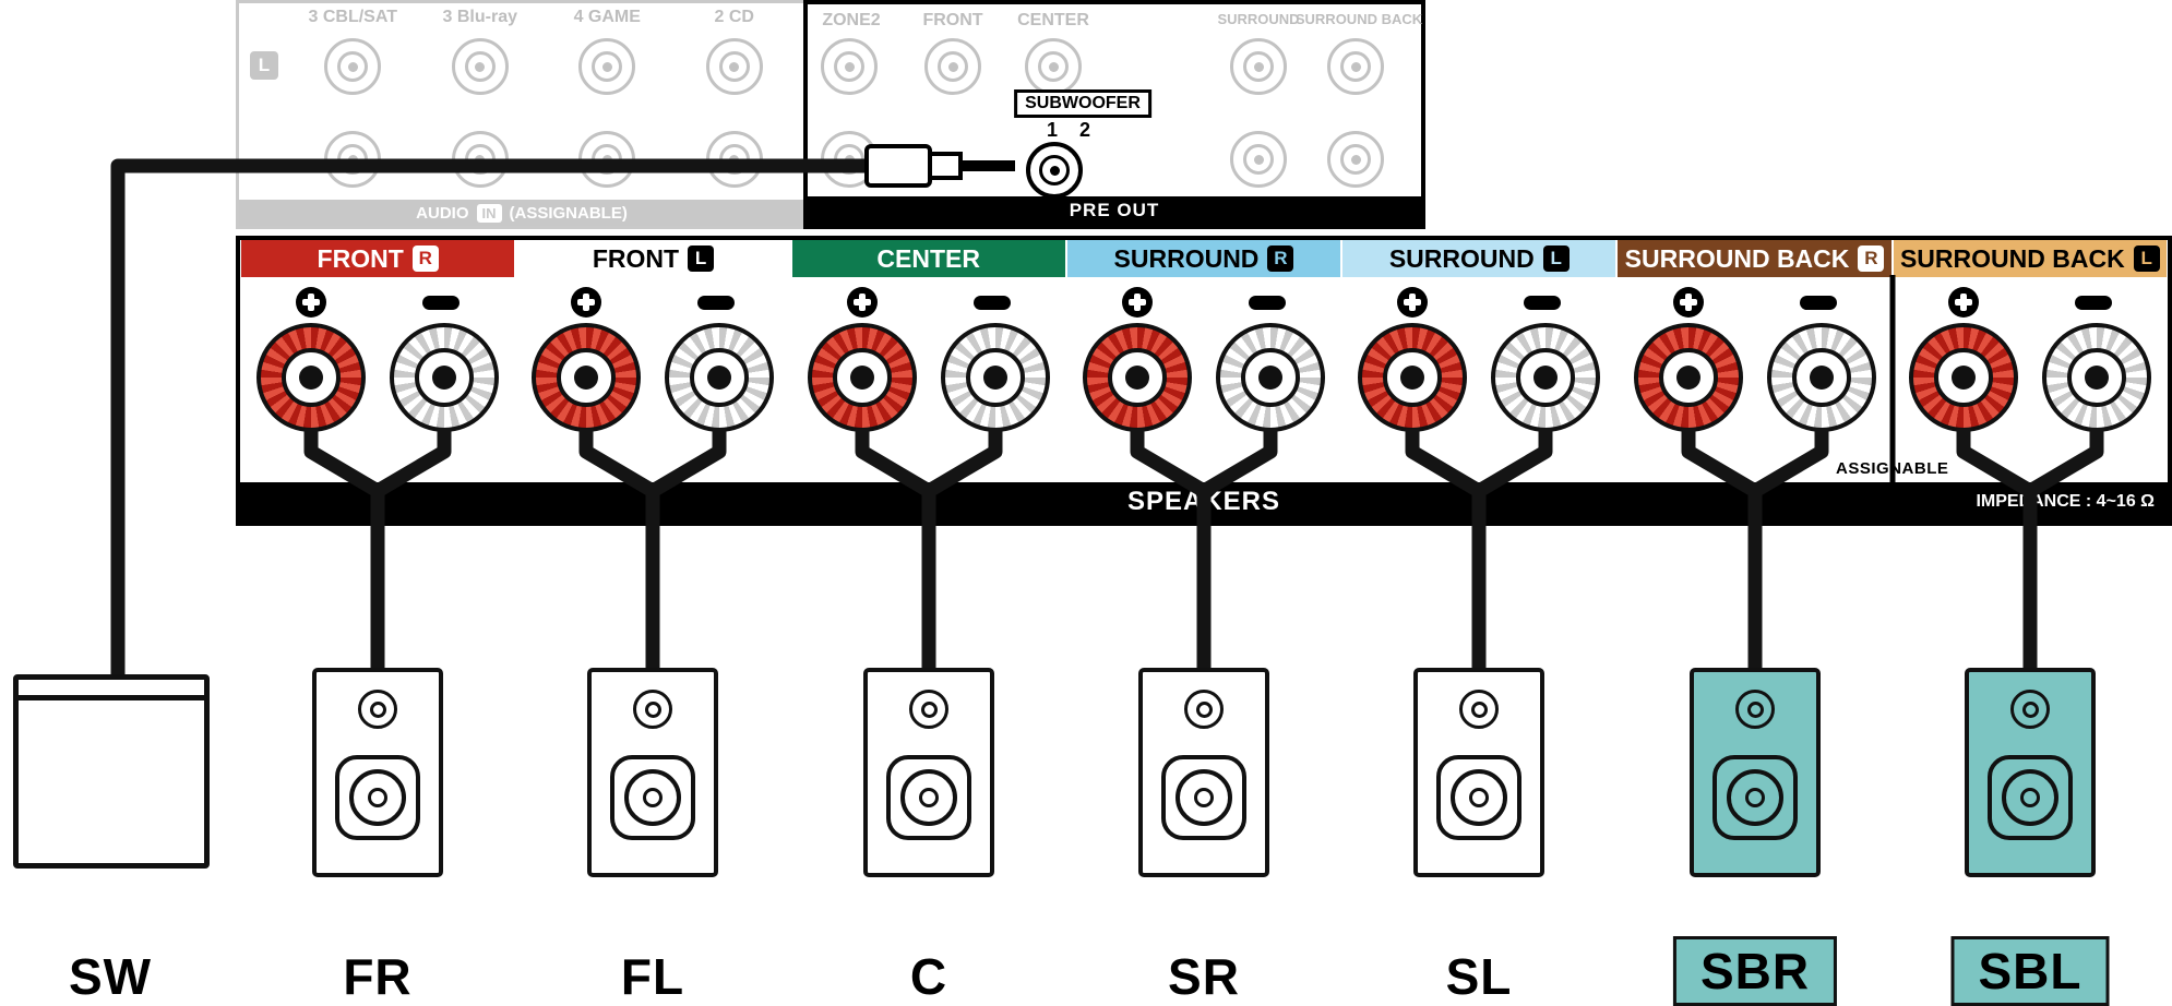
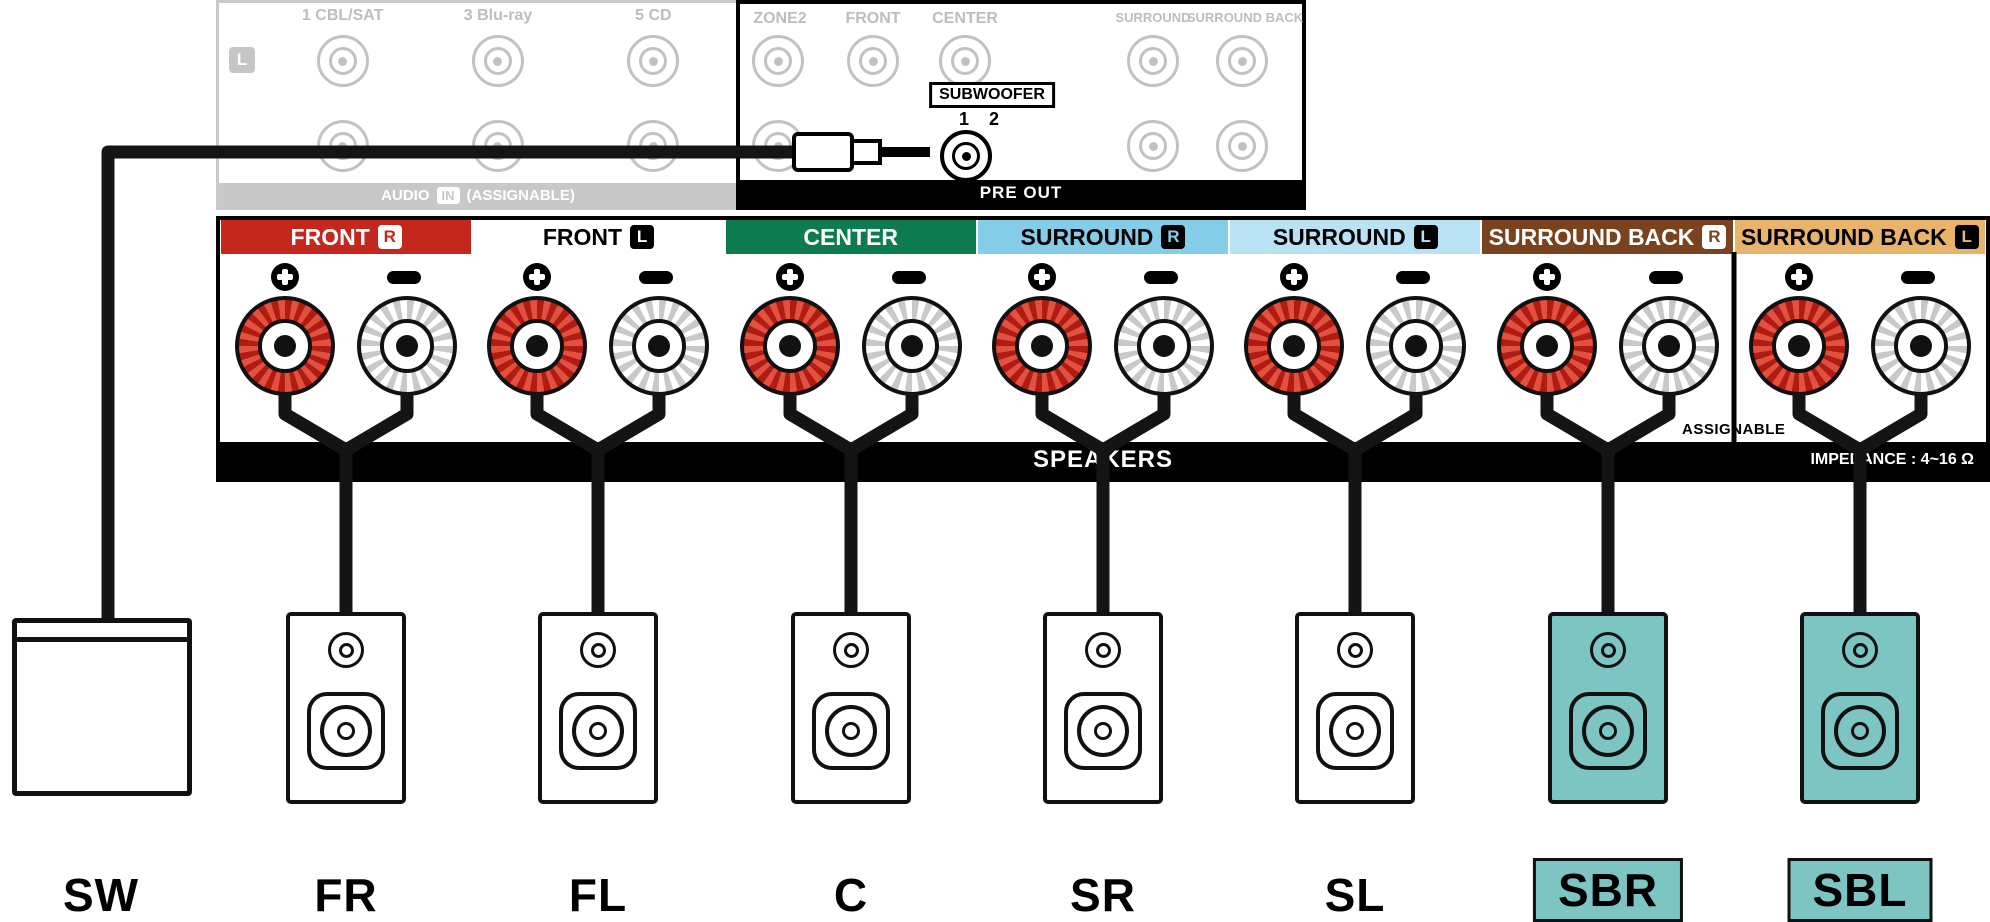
  L
- 3 CBL/SAT
+ 1 CBL/SAT
  3 Blu-ray
- 4 GAME
- 2 CD
+ 5 CD
  AUDIO
  IN
  (ASSIGNABLE)
  ZONE2
  FRONT
  CENTER
  SURROUND
  SURROUND BACK
  SUBWOOFER
  1
  2
  PRE OUT
  FRONT
  R
  FRONT
  L
  CENTER
  SURROUND
  R
  SURROUND
  L
  SURROUND BACK
  R
  SURROUND BACK
  L
  ASSIGNABLE
  SPEAKERS
  IMPEANCE : 4~16 Ω
  SW
  FR
  FL
  C
  SR
  SL
  SBR
  SBL
